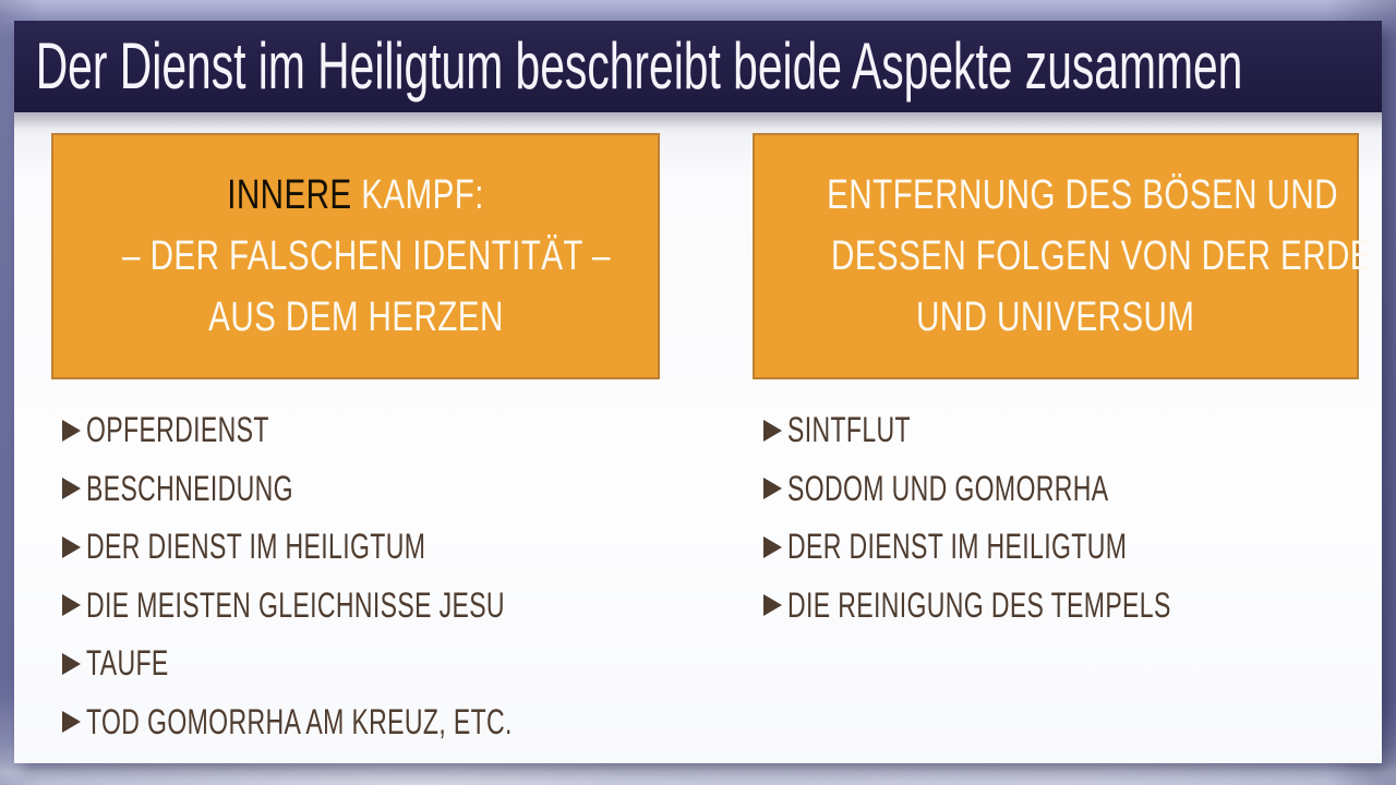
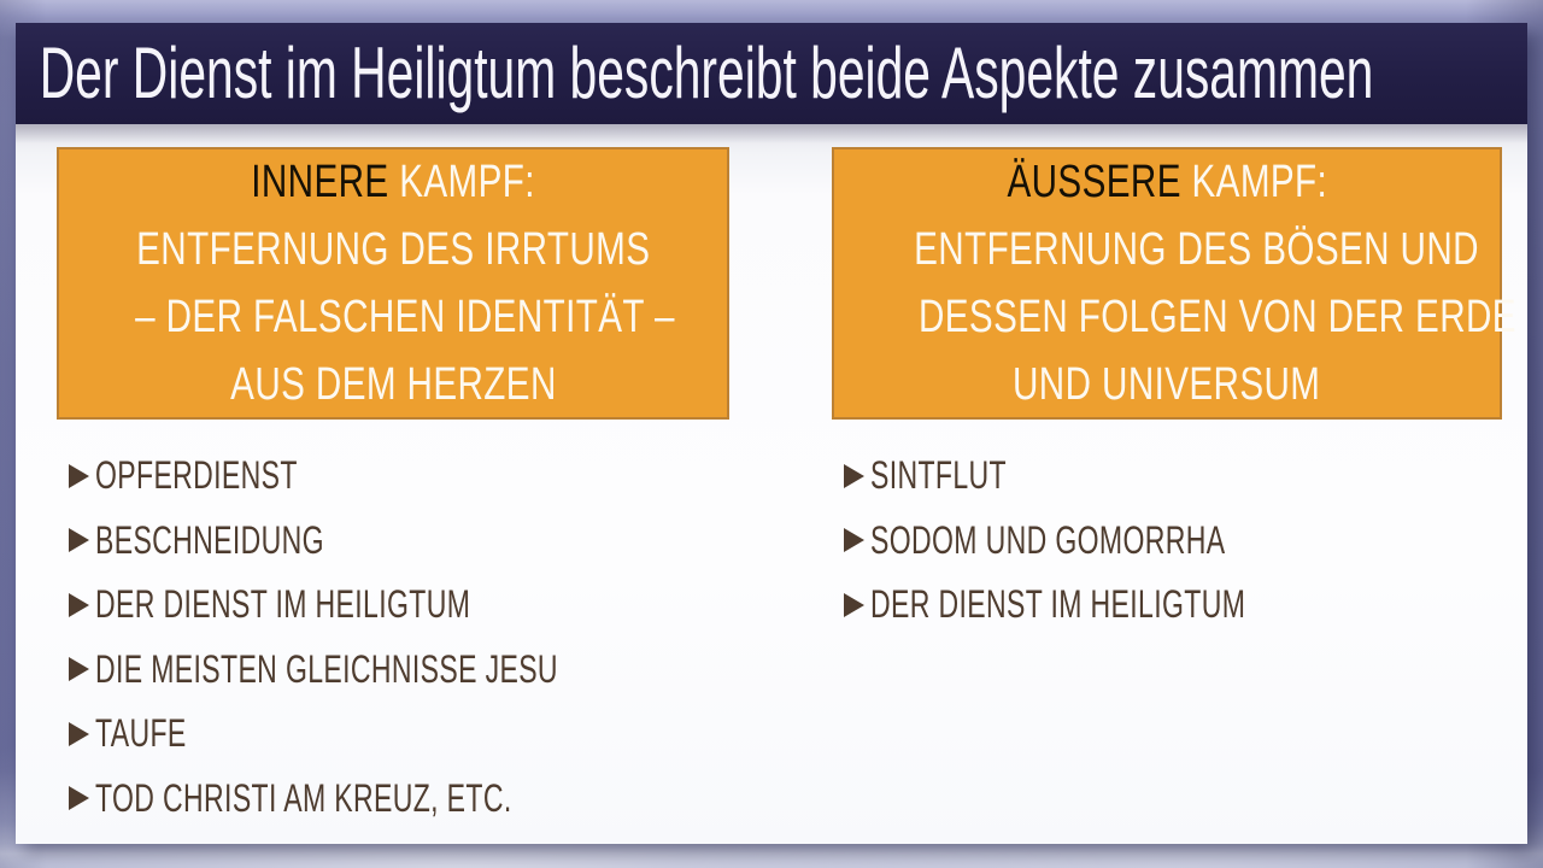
  Der Dienst im Heiligtum beschreibt beide Aspekte zusammen
  INNERE KAMPF:
+ ENTFERNUNG DES IRRTUMS
  – DER FALSCHEN IDENTITÄT –
  AUS DEM HERZEN
  OPFERDIENST
  BESCHNEIDUNG
  DER DIENST IM HEILIGTUM
  DIE MEISTEN GLEICHNISSE JESU
  TAUFE
- TOD GOMORRHA AM KREUZ, ETC.
+ TOD CHRISTI AM KREUZ, ETC.
+ ÄUSSERE KAMPF:
  ENTFERNUNG DES BÖSEN UND
  DESSEN FOLGEN VON DER ERDE
  UND UNIVERSUM
  SINTFLUT
  SODOM UND GOMORRHA
  DER DIENST IM HEILIGTUM
- DIE REINIGUNG DES TEMPELS
